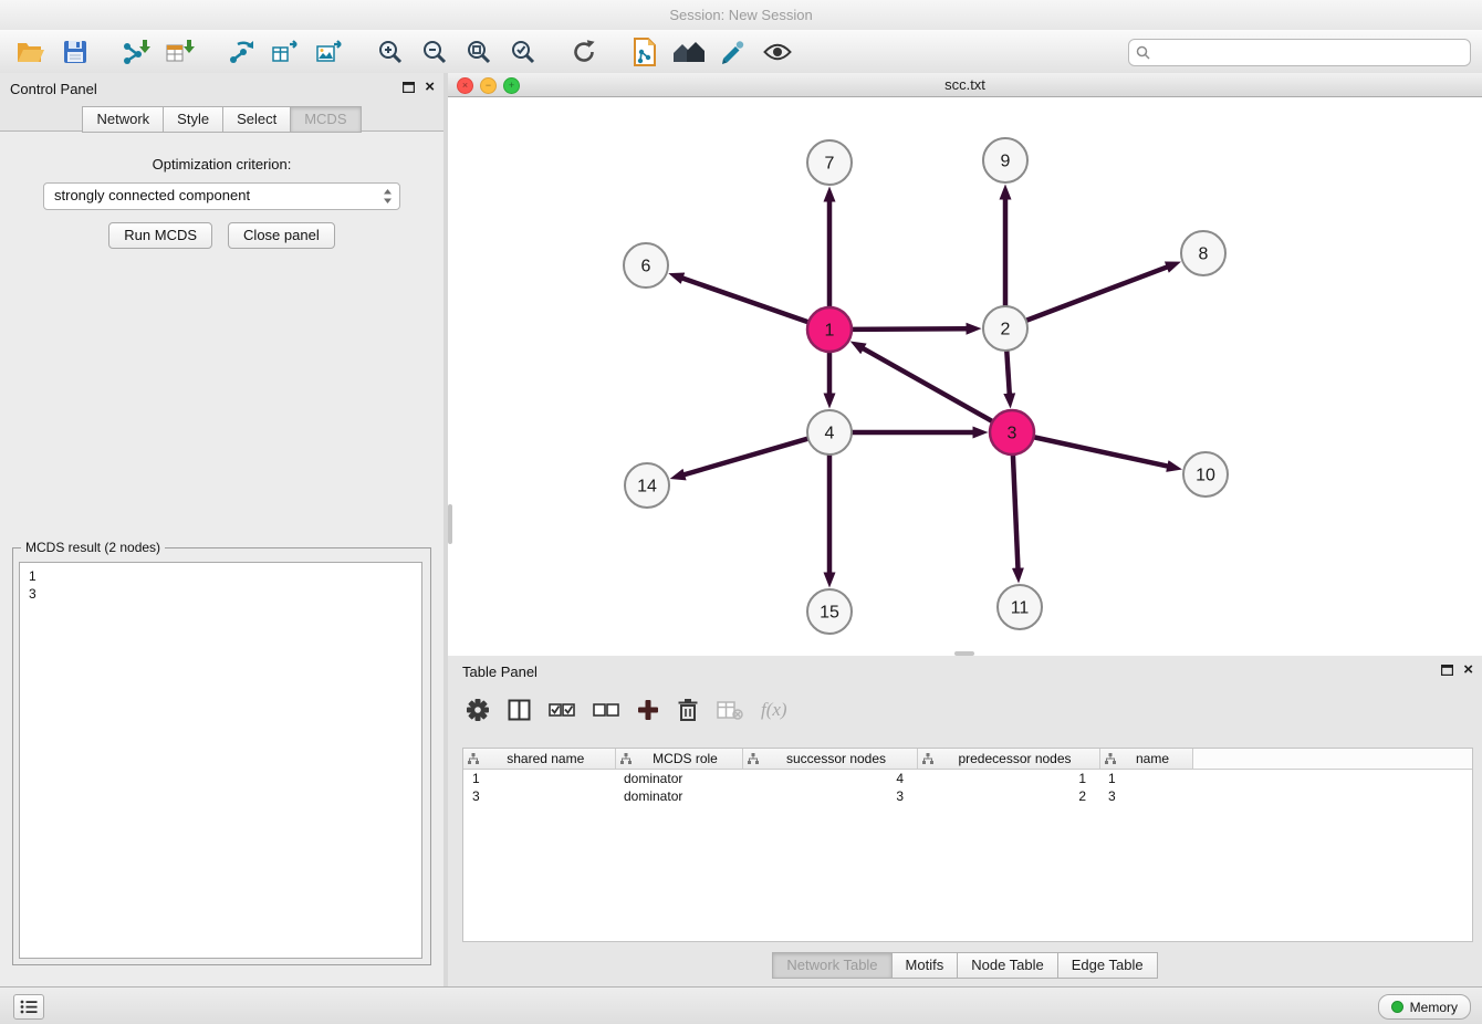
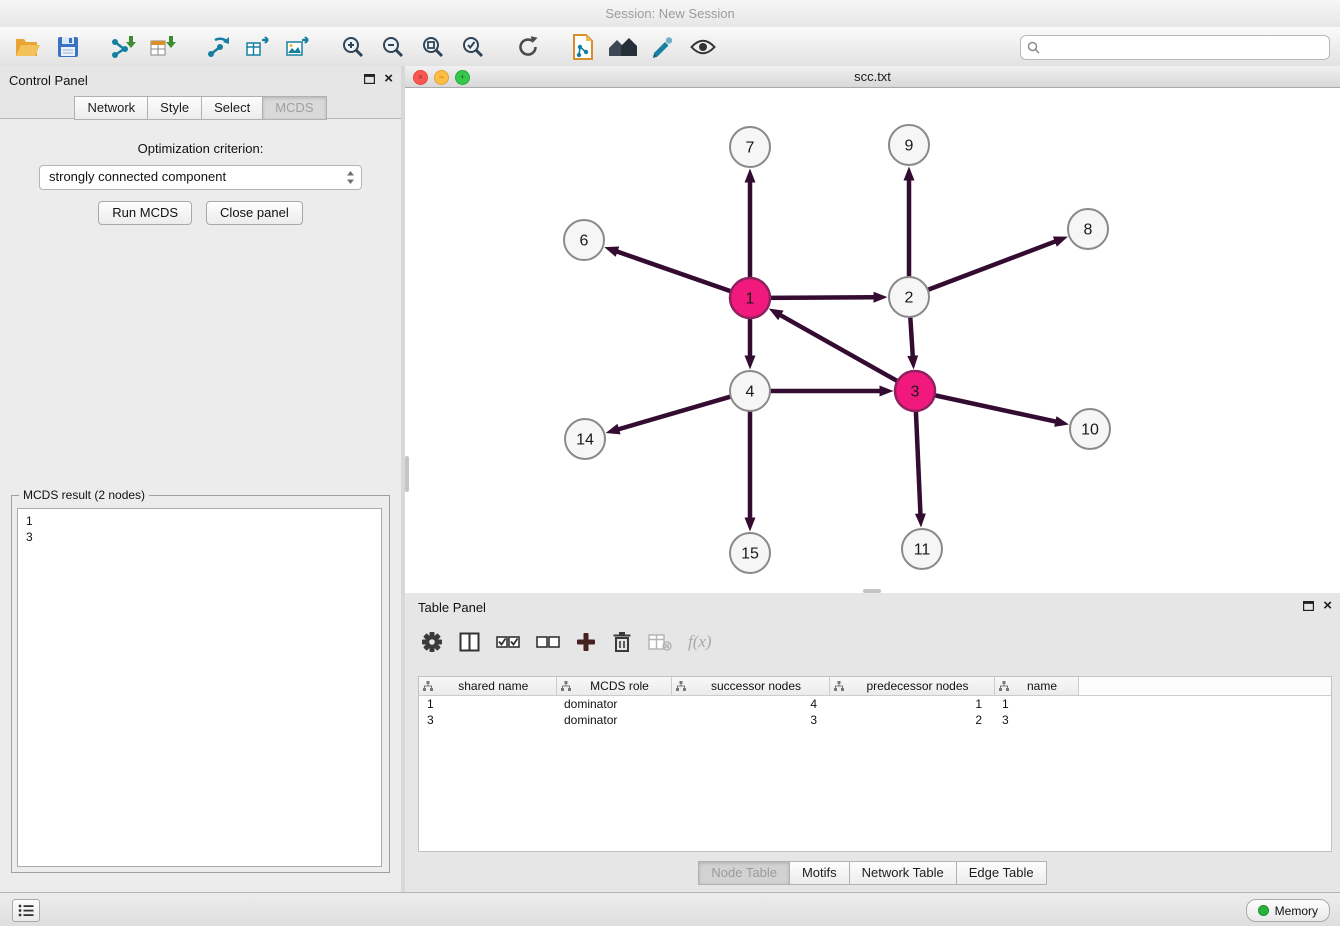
  Session: New Session
  Control Panel
  ×
  Network
  Style
  Select
  MCDS
  Optimization criterion:
  strongly connected component
  Run MCDS
  Close panel
  MCDS result (2 nodes)
  1
  3
  ×
  −
  +
  scc.txt
  7
  9
  6
  8
  1
  2
  4
  3
  14
  10
  15
  11
  Table Panel
  ×
  f(x)
  shared name	MCDS role	successor nodes	predecessor nodes	name
  1	dominator	4	1	1
  3	dominator	3	2	3
- Network Table
+ Node Table
  Motifs
- Node Table
+ Network Table
  Edge Table
  Memory
